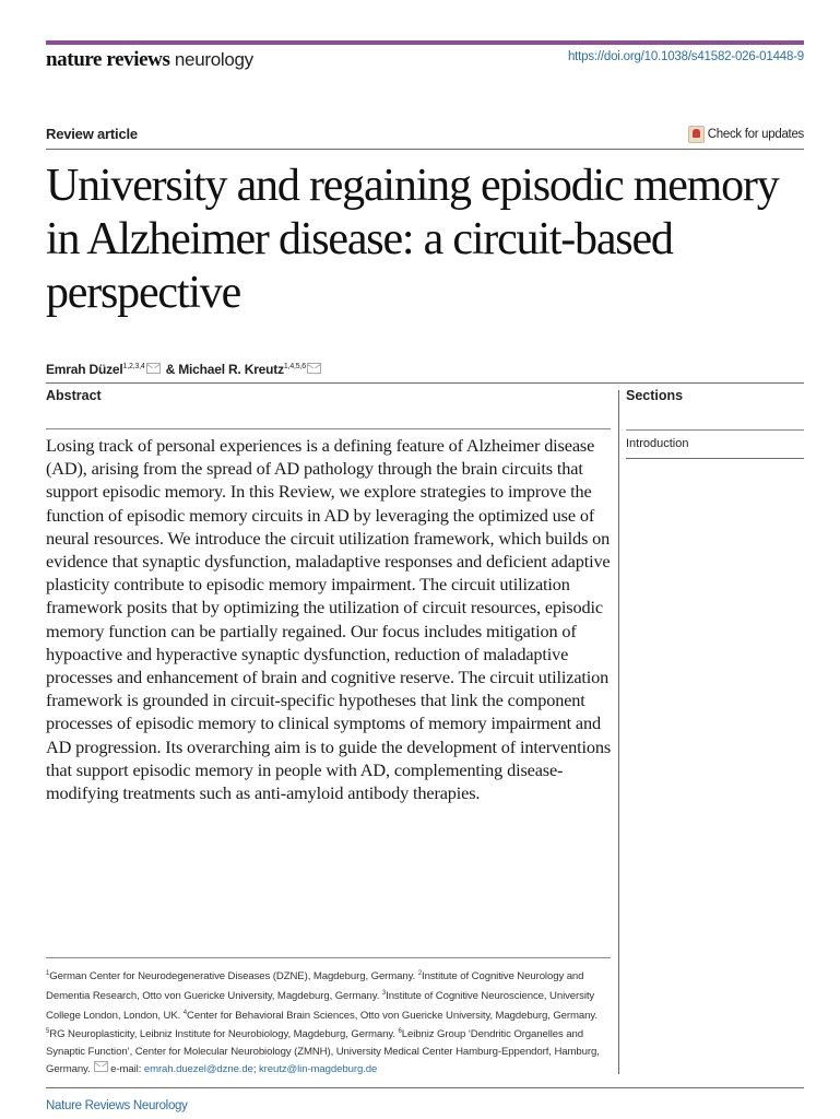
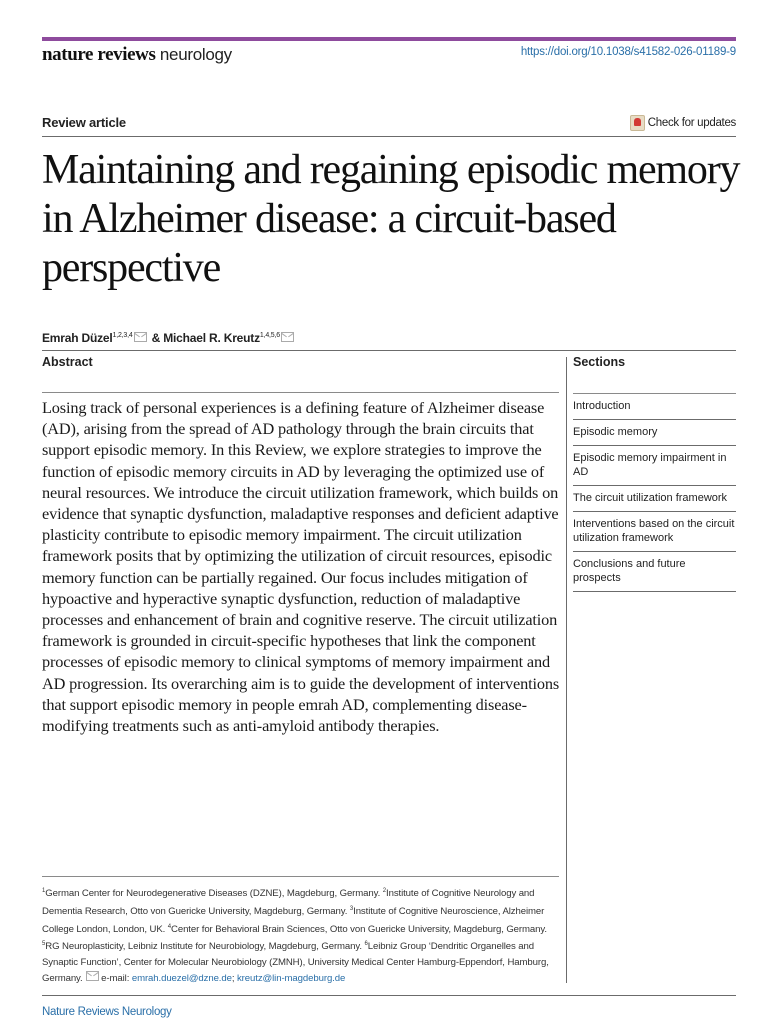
  nature reviews neurology
- https://doi.org/10.1038/s41582-026-01448-9
+ https://doi.org/10.1038/s41582-026-01189-9
  Review article
  Check for updates
- University and regaining episodic memory in Alzheimer disease: a circuit-based perspective
+ Maintaining and regaining episodic memory in Alzheimer disease: a circuit-based perspective
  Abstract
- Losing track of personal experiences is a defining feature of Alzheimer disease (AD), arising from the spread of AD pathology through the brain circuits that support episodic memory. In this Review, we explore strategies to improve the function of episodic memory circuits in AD by leveraging the optimized use of neural resources. We introduce the circuit utilization framework, which builds on evidence that synaptic dysfunction, maladaptive responses and deficient adaptive plasticity contribute to episodic memory impairment. The circuit utilization framework posits that by optimizing the utilization of circuit resources, episodic memory function can be partially regained. Our focus includes mitigation of hypoactive and hyperactive synaptic dysfunction, reduction of maladaptive processes and enhancement of brain and cognitive reserve. The circuit utilization framework is grounded in circuit-specific hypotheses that link the component processes of episodic memory to clinical symptoms of memory impairment and AD progression. Its overarching aim is to guide the development of interventions that support episodic memory in people with AD, complementing disease-modifying treatments such as anti-amyloid antibody therapies.
+ Losing track of personal experiences is a defining feature of Alzheimer disease (AD), arising from the spread of AD pathology through the brain circuits that support episodic memory. In this Review, we explore strategies to improve the function of episodic memory circuits in AD by leveraging the optimized use of neural resources. We introduce the circuit utilization framework, which builds on evidence that synaptic dysfunction, maladaptive responses and deficient adaptive plasticity contribute to episodic memory impairment. The circuit utilization framework posits that by optimizing the utilization of circuit resources, episodic memory function can be partially regained. Our focus includes mitigation of hypoactive and hyperactive synaptic dysfunction, reduction of maladaptive processes and enhancement of brain and cognitive reserve. The circuit utilization framework is grounded in circuit-specific hypotheses that link the component processes of episodic memory to clinical symptoms of memory impairment and AD progression. Its overarching aim is to guide the development of interventions that support episodic memory in people emrah AD, complementing disease-modifying treatments such as anti-amyloid antibody therapies.
  Sections
  Introduction
+ Episodic memory
+ Episodic memory impairment in AD
+ The circuit utilization framework
+ Interventions based on the circuit utilization framework
+ Conclusions and future prospects
- German Center for Neurodegenerative Diseases (DZNE), Magdeburg, Germany. Institute of Cognitive Neurology and Dementia Research, Otto von Guericke University, Magdeburg, Germany. Institute of Cognitive Neuroscience, University College London, London, UK. Center for Behavioral Brain Sciences, Otto von Guericke University, Magdeburg, Germany.RG Neuroplasticity, Leibniz Institute for Neurobiology, Magdeburg, Germany. Leibniz Group ‘Dendritic Organelles and Synaptic Function’, Center for Molecular Neurobiology (ZMNH), University Medical Center Hamburg-Eppendorf, Hamburg, Germany. e-mail: emrah.duezel@dzne.de; kreutz@lin-magdeburg.de
+ German Center for Neurodegenerative Diseases (DZNE), Magdeburg, Germany. Institute of Cognitive Neurology and Dementia Research, Otto von Guericke University, Magdeburg, Germany. Institute of Cognitive Neuroscience, Alzheimer College London, London, UK. Center for Behavioral Brain Sciences, Otto von Guericke University, Magdeburg, Germany.RG Neuroplasticity, Leibniz Institute for Neurobiology, Magdeburg, Germany. Leibniz Group ‘Dendritic Organelles and Synaptic Function’, Center for Molecular Neurobiology (ZMNH), University Medical Center Hamburg-Eppendorf, Hamburg, Germany. e-mail: emrah.duezel@dzne.de; kreutz@lin-magdeburg.de
  Nature Reviews Neurology
